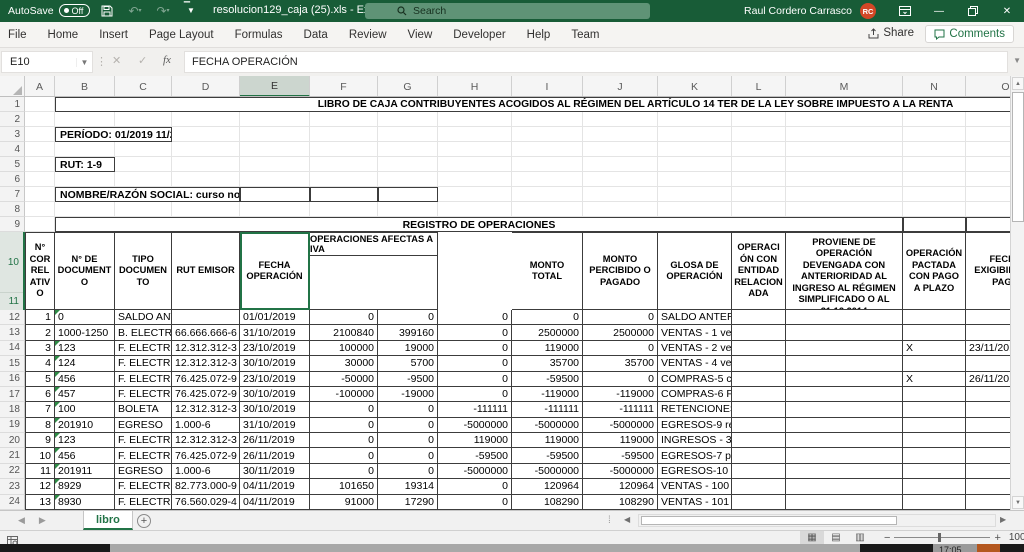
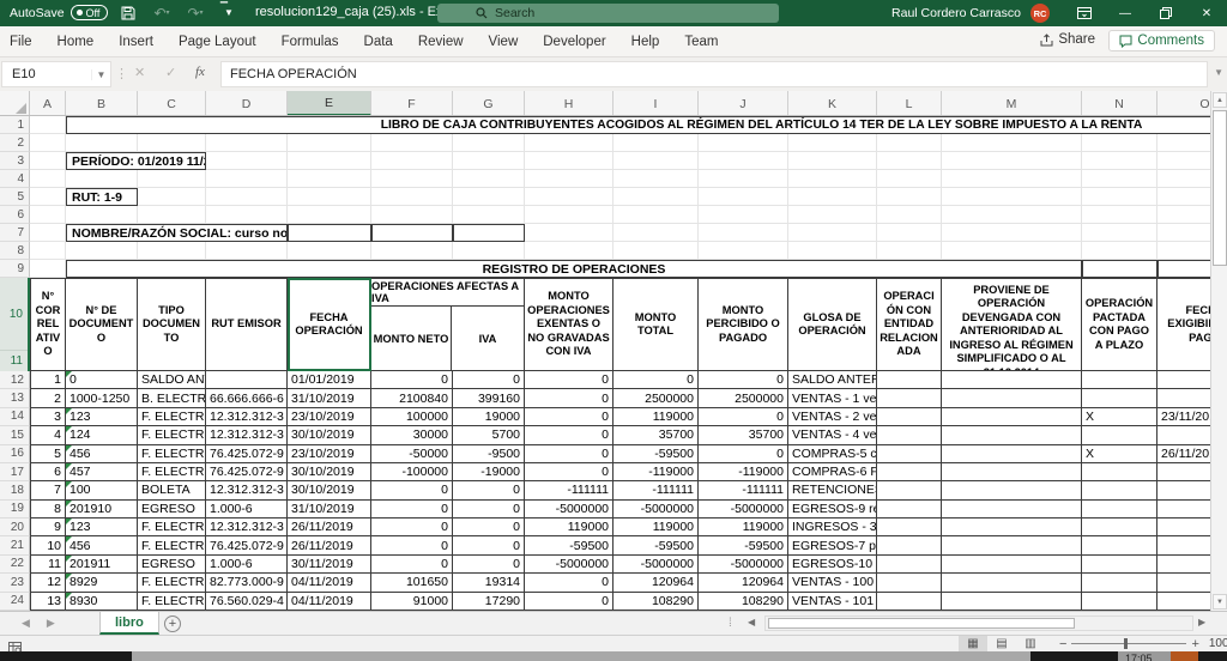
  AutoSave
  Off
  ↶
  ↷
  ▼
  ▔
  resolucion129_caja (25).xls - E
  Search
  Raul Cordero Carrasco
  RC
  —
  ✕
  File
  Home
  Insert
  Page Layout
  Formulas
  Data
  Review
  View
  Developer
  Help
  Team
  Share
  Comments
  E10
  ▼
  ⋮
  ✕
  ✓
  fx
  FECHA OPERACIÓN
  ▼
  A
  B
  C
  D
  E
  F
  G
  H
  I
  J
  K
  L
  M
  N
  O
  1
  2
  3
  4
  5
  6
  7
  8
  9
  LIBRO DE CAJA CONTRIBUYENTES ACOGIDOS AL RÉGIMEN DEL ARTÍCULO 14 TER DE LA LEY SOBRE IMPUESTO A LA RENTA
  PERÍODO: 01/2019 11/
  RUT: 1-9
  REGISTRO DE OPERACIONES
  10
  11
  N° CORRELATIVO
  N° DE DOCUMENTO
  TIPO DOCUMENTO
  RUT EMISOR
  FECHA OPERACIÓN
  OPERACIONES AFECTAS A IVA
+ MONTO NETO
+ IVA
+ MONTO OPERACIONES EXENTAS O NO GRAVADAS CON IVA
  MONTO TOTAL
  MONTO PERCIBIDO O PAGADO
  GLOSA DE OPERACIÓN
  OPERACIÓN CON ENTIDAD RELACIONADA
  PROVIENE DE OPERACIÓN DEVENGADA CON ANTERIORIDAD AL INGRESO AL RÉGIMEN SIMPLIFICADO O AL
  OPERACIÓN PACTADA CON PAGO A PLAZO
  12
  1
  0
  SALDO AN
  01/01/2019
  0
  0
  0
  0
  0
  SALDO ANTER
  13
  2
  1000-1250
  B. ELECTR
  66.666.666-6
  31/10/2019
  2100840
  399160
  0
  2500000
  2500000
  VENTAS - 1 ve
  14
  3
  123
  F. ELECTR
  12.312.312-3
  23/10/2019
  100000
  19000
  0
  119000
  0
  VENTAS - 2 ve
  X
  23/11/20
  15
  4
  124
  F. ELECTR
  12.312.312-3
  30/10/2019
  30000
  5700
  0
  35700
  35700
  VENTAS - 4 ve
  16
  5
  456
  F. ELECTR
  76.425.072-9
  23/10/2019
  -50000
  -9500
  0
  -59500
  0
  COMPRAS-5 c
  X
  26/11/20
  17
  6
  457
  F. ELECTR
  76.425.072-9
  30/10/2019
  -100000
  -19000
  0
  -119000
  -119000
  COMPRAS-6 F
  18
  7
  100
  BOLETA
  12.312.312-3
  30/10/2019
  0
  0
  -111111
  -111111
  -111111
  RETENCIONE
  19
  8
  201910
  EGRESO
  1.000-6
  31/10/2019
  0
  0
  -5000000
  -5000000
  -5000000
  EGRESOS-9 re
  20
  9
  123
  F. ELECTR
  12.312.312-3
  26/11/2019
  0
  0
  119000
  119000
  119000
  INGRESOS - 3
  21
  10
  456
  F. ELECTR
  76.425.072-9
  26/11/2019
  0
  0
  -59500
  -59500
  -59500
  EGRESOS-7 p
  22
  11
  201911
  EGRESO
  1.000-6
  30/11/2019
  0
  0
  -5000000
  -5000000
  -5000000
  EGRESOS-10
  23
  12
  8929
  F. ELECTR
  82.773.000-9
  04/11/2019
  101650
  19314
  0
  120964
  120964
  VENTAS - 100
  24
  13
  8930
  F. ELECTR
  76.560.029-4
  04/11/2019
  91000
  17290
  0
  108290
  108290
  VENTAS - 101
  ◀
  ▶
  libro
  +
  ⁞
  ◀
  ▶
  ▦
  ▤
  ▥
  −
  +
  100
  17:05
